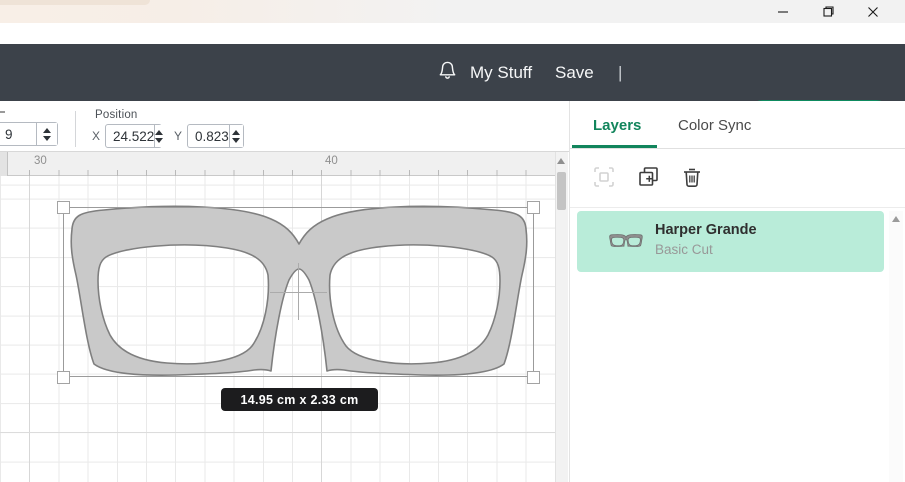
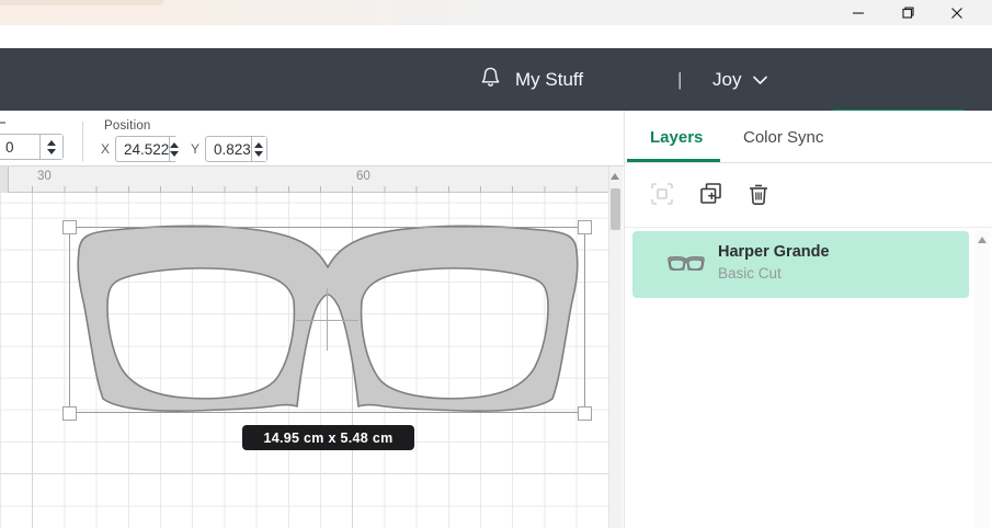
  My Stuff
- Save
  |
+ Joy
- 9
+ 0
  Position
  X
  24.522
  Y
  0.823
  30
- 40
+ 60
- 14.95 cm x 2.33 cm
+ 14.95 cm x 5.48 cm
  Layers
  Color Sync
  Harper Grande
  Basic Cut
